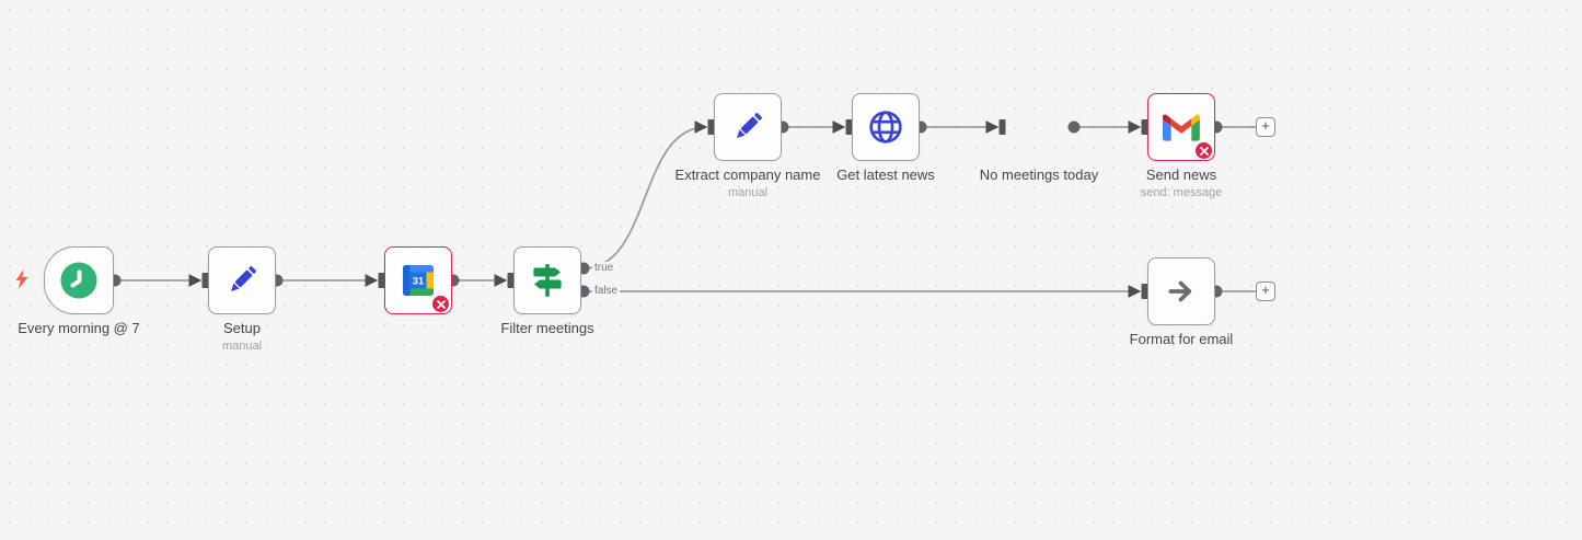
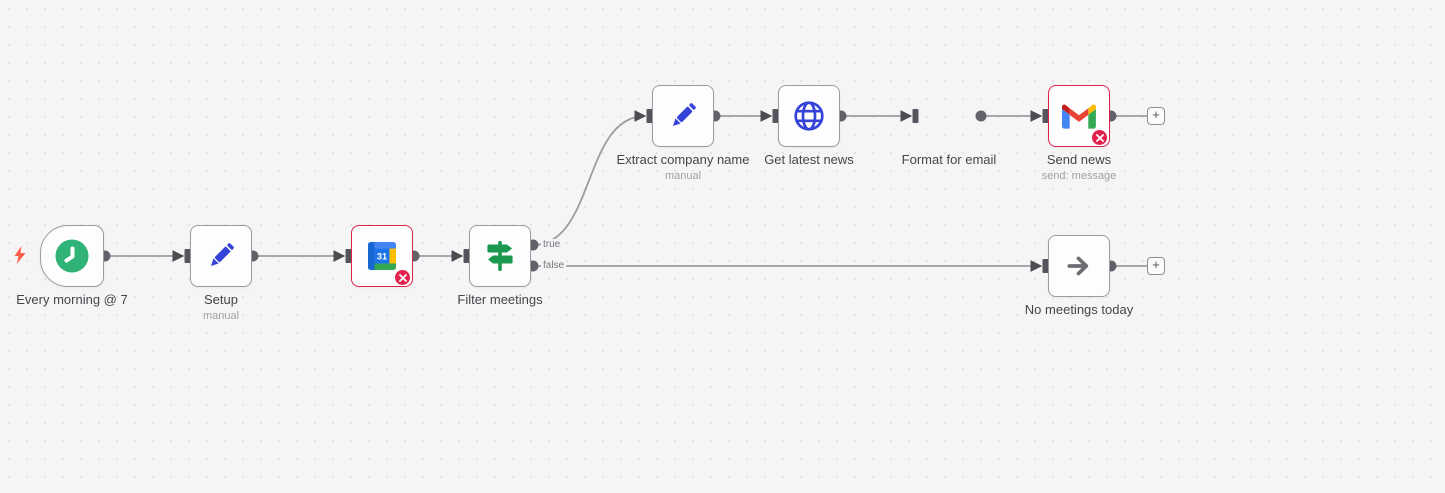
  true
  false
  Every morning @ 7
  Setup
  manual
  31
  Filter meetings
  Extract company name
  manual
  Get latest news
- No meetings today
+ Format for email
  Send news
  send: message
- Format for email
+ No meetings today
  +
  +
